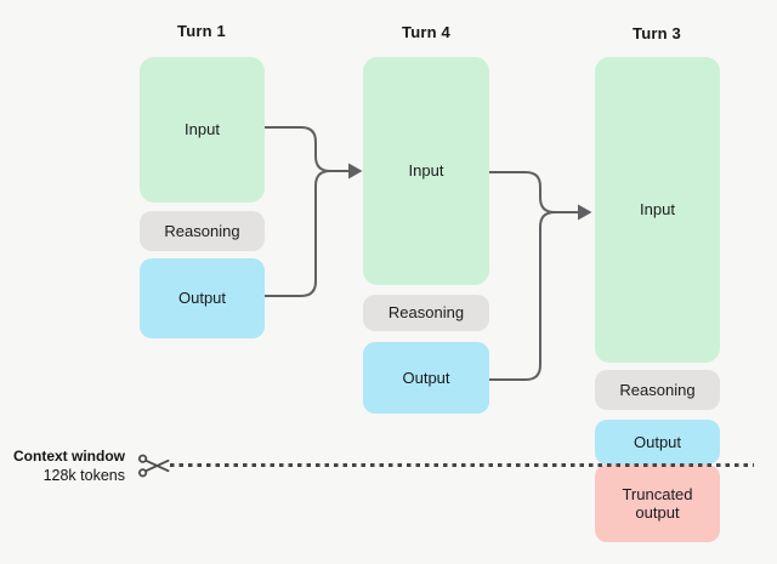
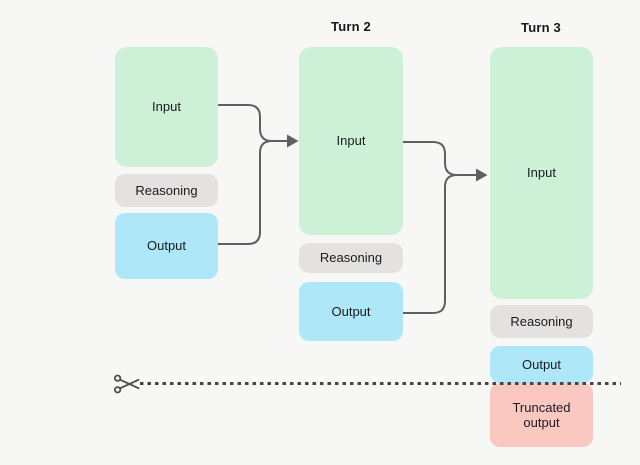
- Turn 1
- Turn 4
+ Turn 2
  Turn 3
  Input
  Reasoning
  Output
  Input
  Reasoning
  Output
  Input
  Reasoning
  Output
  Truncated output
- Context window
- 128k tokens
